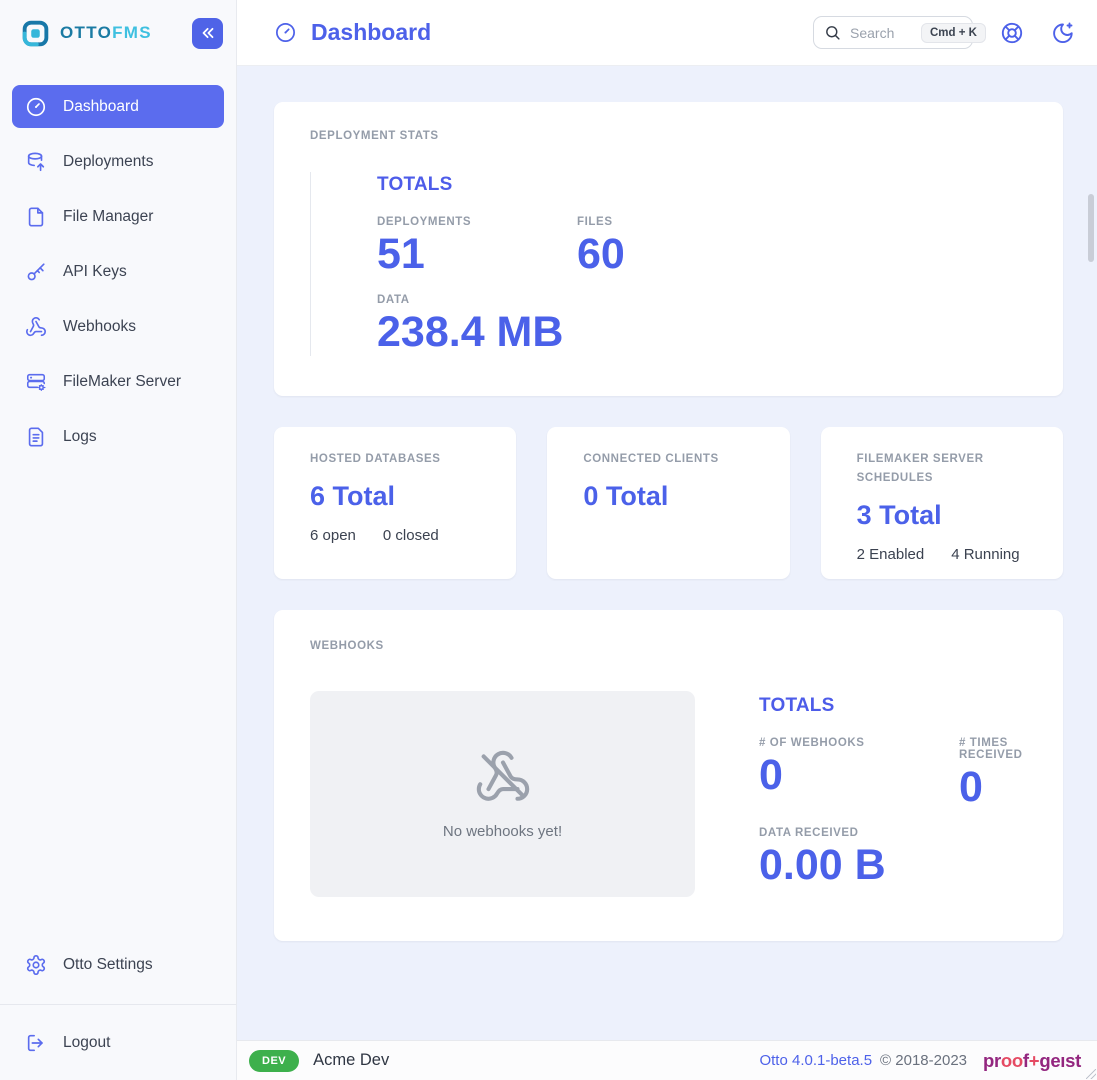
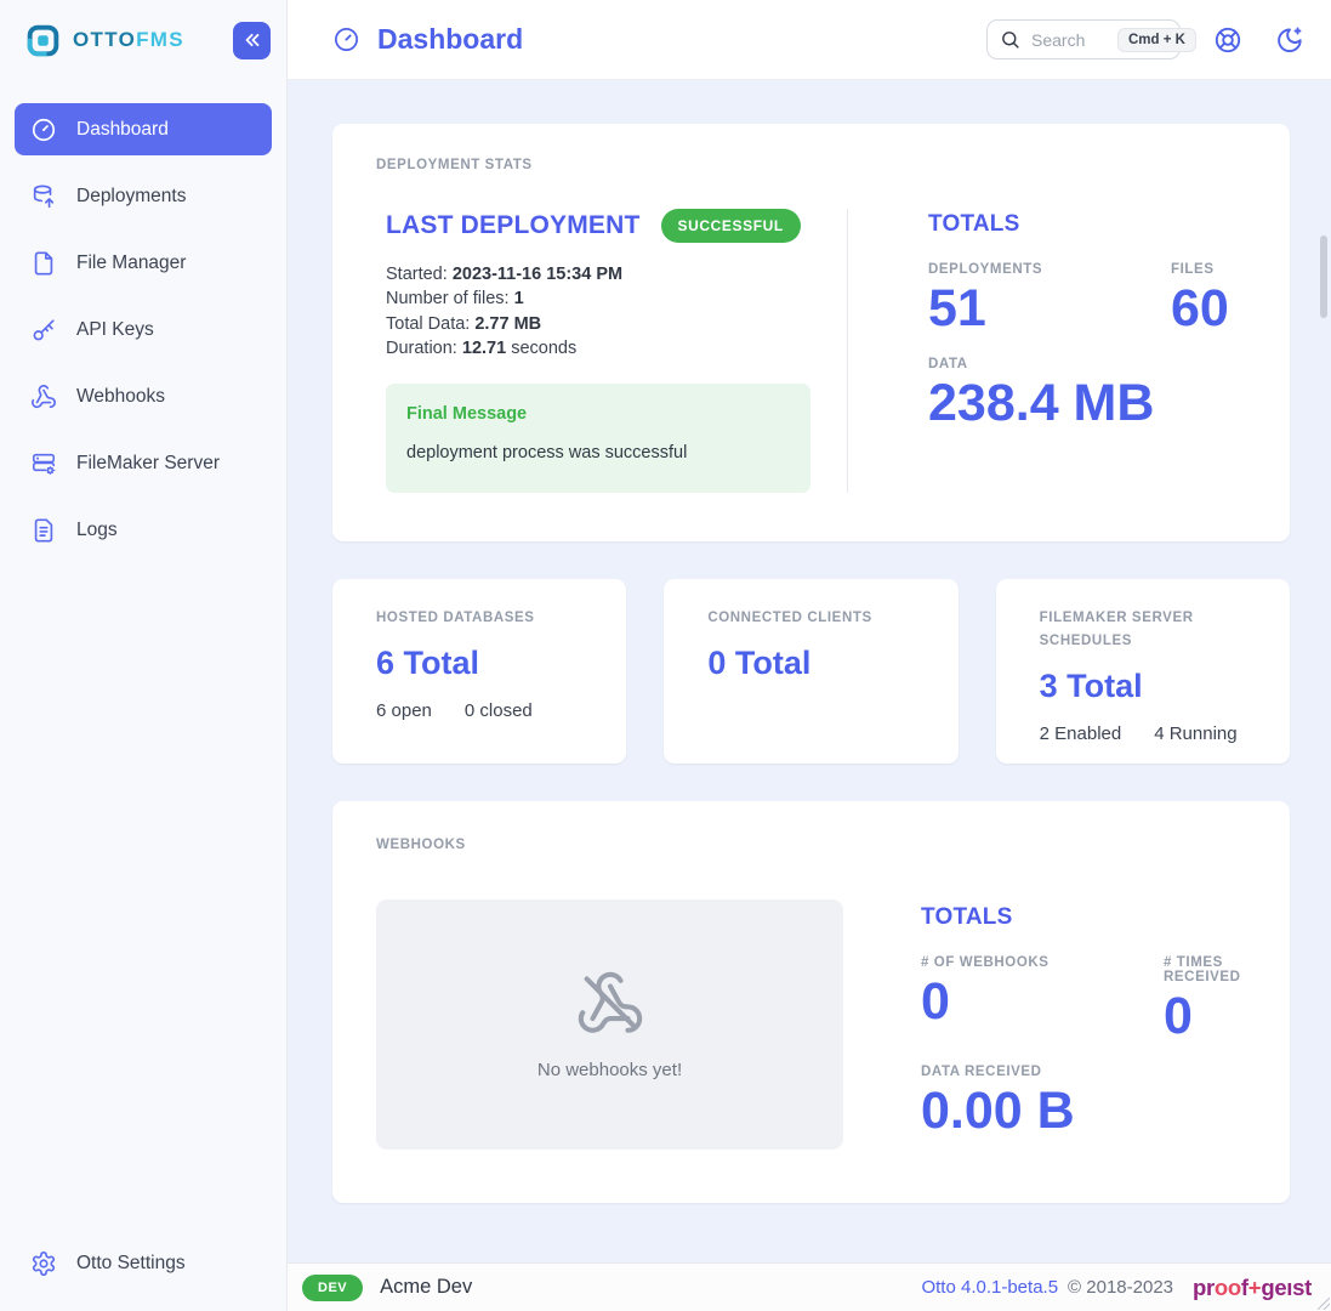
  OTTOFMS
  Dashboard
  Deployments
  File Manager
  API Keys
  Webhooks
  FileMaker Server
  Logs
  Otto Settings
- Logout
  Dashboard
  Search
  Cmd + K
  DEPLOYMENT STATS
+ LAST DEPLOYMENT
+ SUCCESSFUL
+ Started: 2023-11-16 15:34 PM
+ Number of files: 1
+ Total Data: 2.77 MB
+ Duration: 12.71 seconds
+ Final Message
+ deployment process was successful
  TOTALS
  DEPLOYMENTS
  51
  FILES
  60
  DATA
  238.4 MB
  HOSTED DATABASES
  6 Total
  6 open
  0 closed
  CONNECTED CLIENTS
  0 Total
  FILEMAKER SERVER SCHEDULES
  3 Total
  2 Enabled
  4 Running
  WEBHOOKS
  No webhooks yet!
  TOTALS
  # OF WEBHOOKS
  0
  # TIMES RECEIVED
  0
  DATA RECEIVED
  0.00 B
  DEV
  Acme Dev
  Otto 4.0.1-beta.5
  © 2018-2023
  proof+geıst
